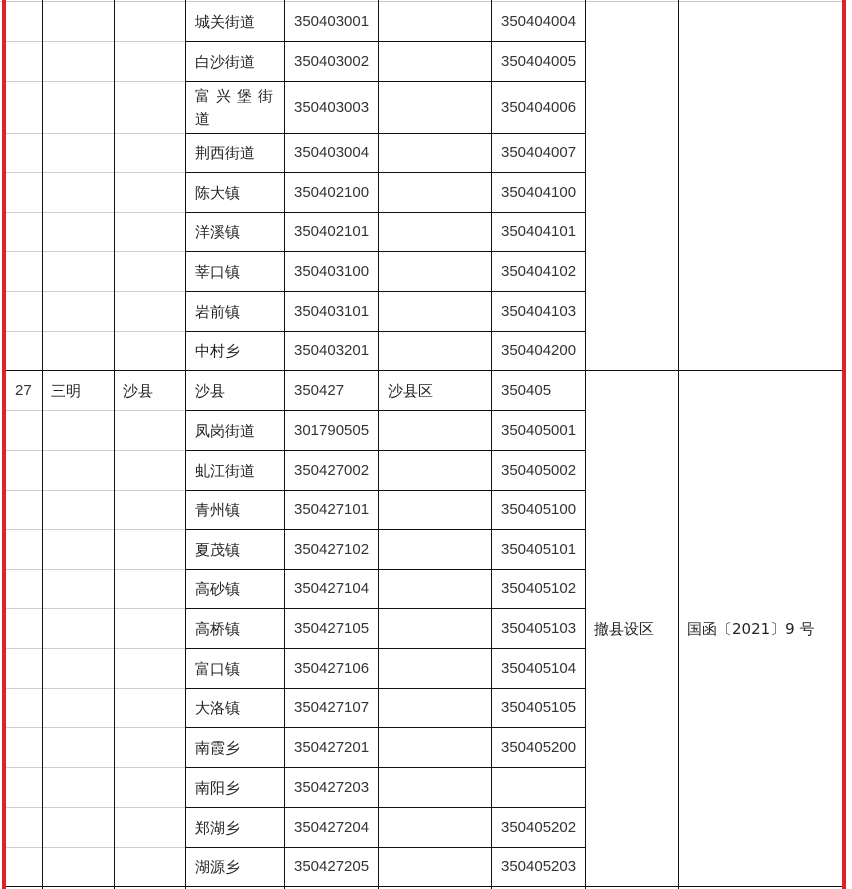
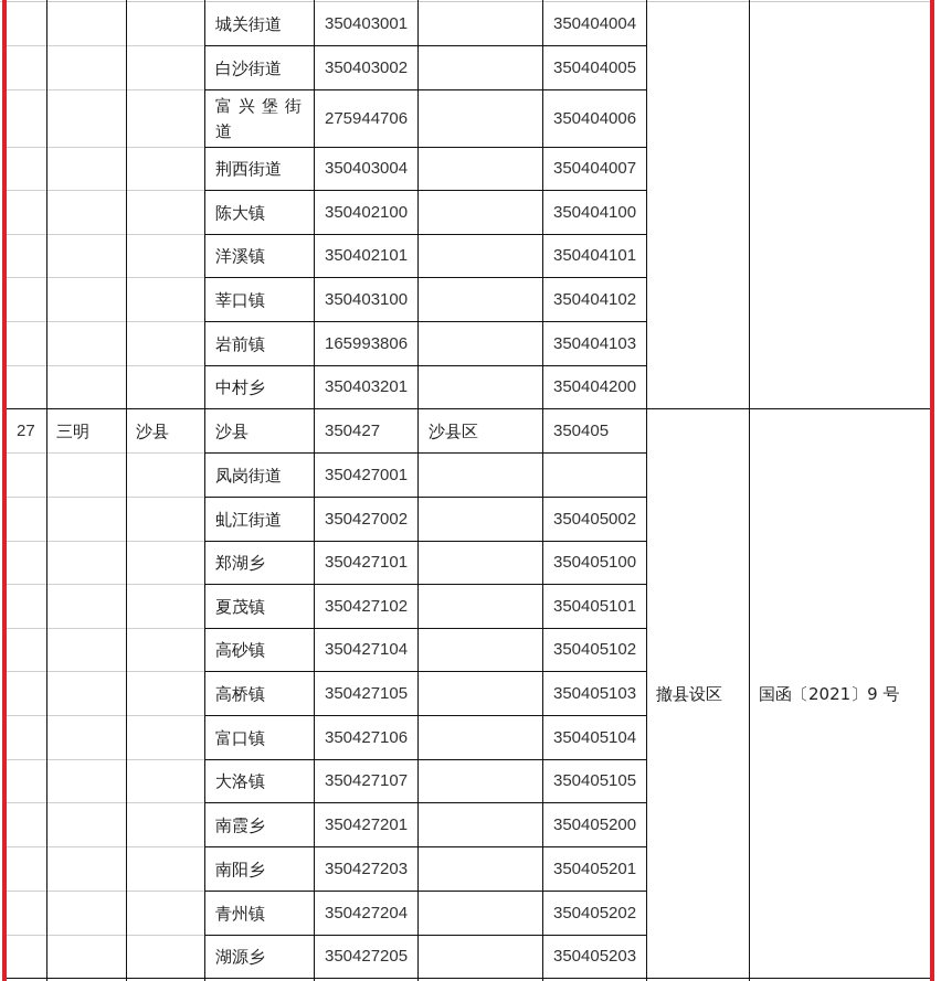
  27
  三明
  沙县
  撤县设区
  国函〔2021〕9 号
  城关街道
  350403001
  350404004
  白沙街道
  350403002
  350404005
  富兴堡街道
- 350403003
+ 275944706
  350404006
  荆西街道
  350403004
  350404007
  陈大镇
  350402100
  350404100
  洋溪镇
  350402101
  350404101
  莘口镇
  350403100
  350404102
  岩前镇
- 350403101
+ 165993806
  350404103
  中村乡
  350403201
  350404200
  沙县
  350427
  沙县区
  350405
  凤岗街道
- 301790505
+ 350427001
- 350405001
  虬江街道
  350427002
  350405002
- 青州镇
+ 郑湖乡
  350427101
  350405100
  夏茂镇
  350427102
  350405101
  高砂镇
  350427104
  350405102
  高桥镇
  350427105
  350405103
  富口镇
  350427106
  350405104
  大洛镇
  350427107
  350405105
  南霞乡
  350427201
  350405200
  南阳乡
  350427203
+ 350405201
- 郑湖乡
+ 青州镇
  350427204
  350405202
  湖源乡
  350427205
  350405203
